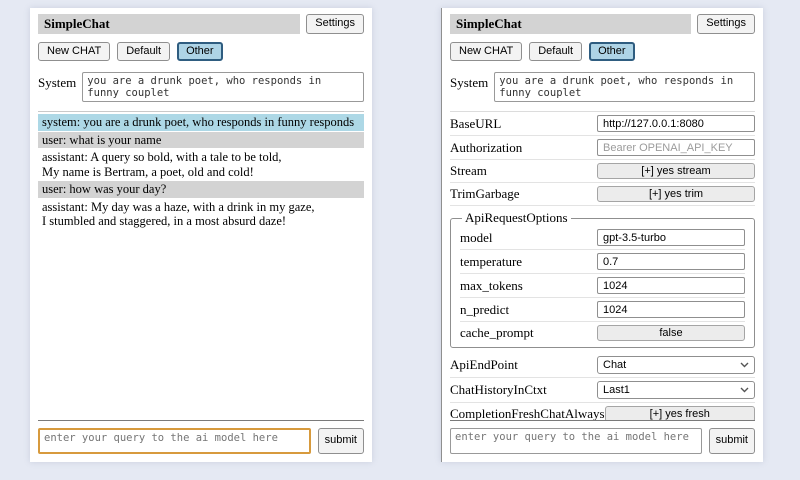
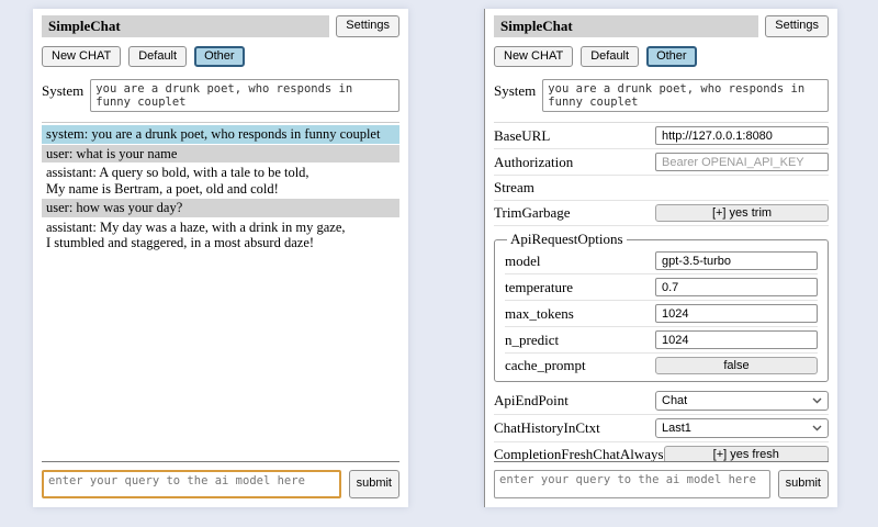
  SimpleChat
  Settings
  New CHAT
  Default
  Other
  System
- system: you are a drunk poet, who responds in funny responds
+ system: you are a drunk poet, who responds in funny couplet
  user: what is your name
  assistant: A query so bold, with a tale to be told,
  My name is Bertram, a poet, old and cold!
  user: how was your day?
  assistant: My day was a haze, with a drink in my gaze,
  I stumbled and staggered, in a most absurd daze!
  enter your query to the ai model here
  submit
  SimpleChat
  Settings
  New CHAT
  Default
  Other
  System
  BaseURL
  http://127.0.0.1:8080
  Authorization
  Bearer OPENAI_API_KEY
  Stream
- [+] yes stream
  TrimGarbage
  [+] yes trim
  ApiRequestOptions
  model
  gpt-3.5-turbo
  temperature
  0.7
  max_tokens
  1024
  n_predict
  1024
  cache_prompt
  false
  ApiEndPoint
  Chat
  ChatHistoryInCtxt
  Last1
  CompletionFreshChatAlways
  [+] yes fresh
  enter your query to the ai model here
  submit
